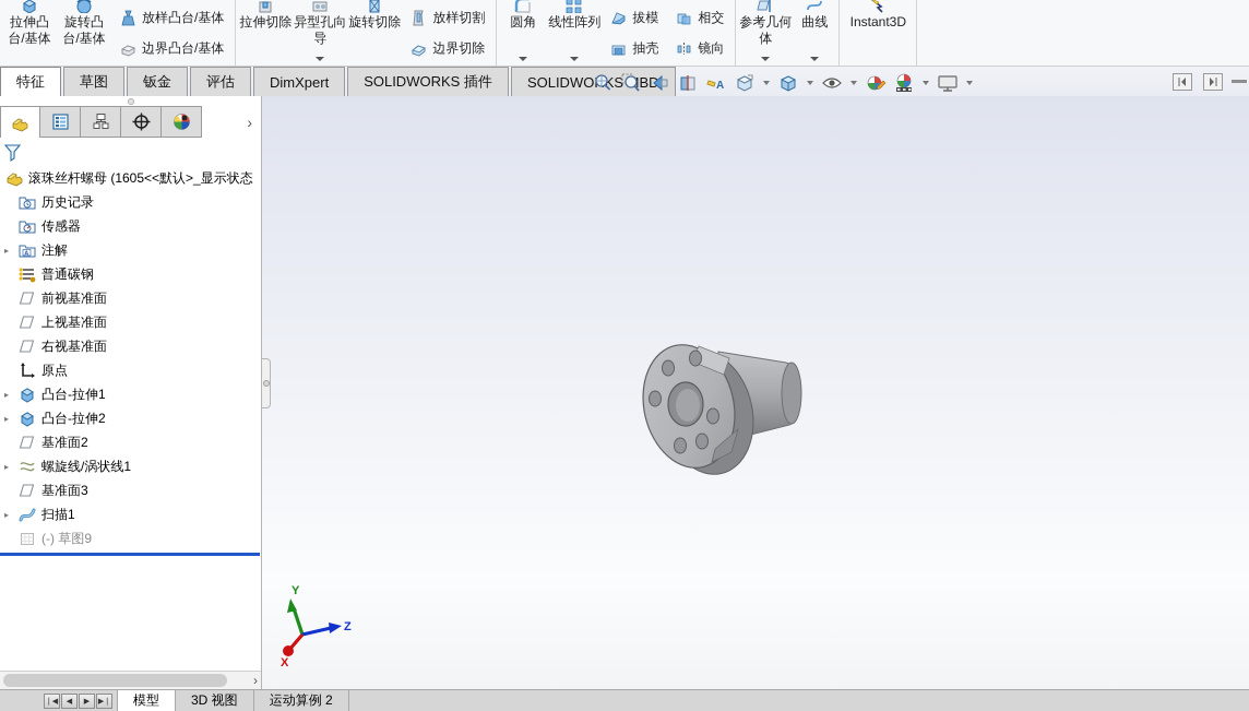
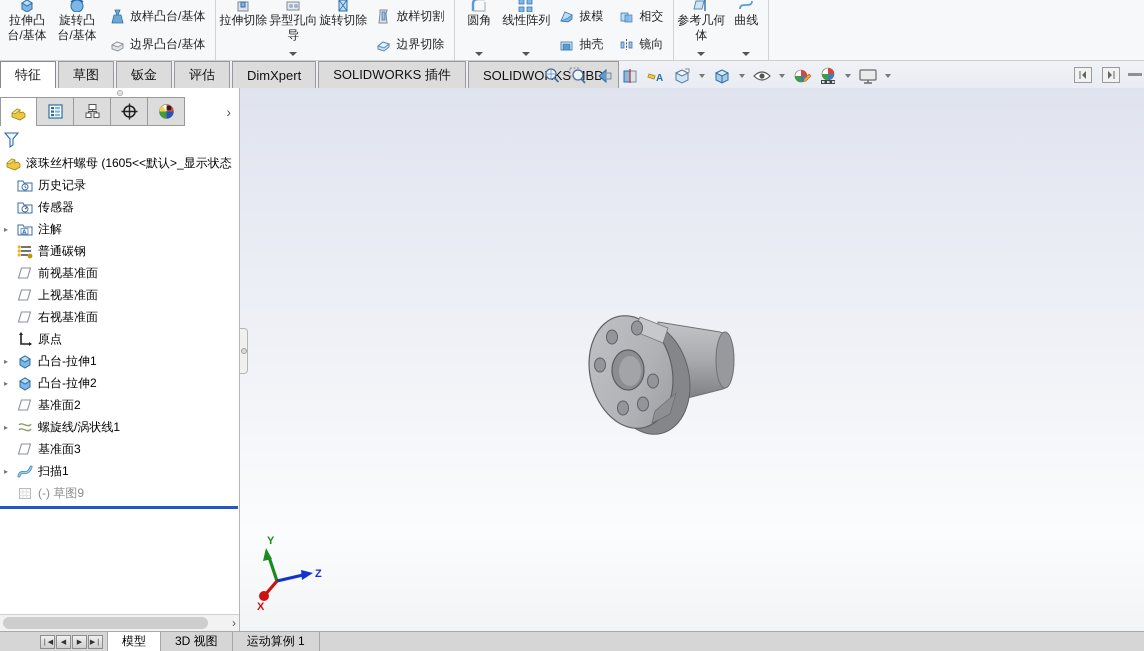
  拉伸凸台/基体
  旋转凸台/基体
  放样凸台/基体
  边界凸台/基体
  拉伸切除
  异型孔向导
  旋转切除
  放样切割
  边界切除
  圆角
  线性阵列
  拔模
  抽壳
  相交
  镜向
  参考几何体
  曲线
- Instant3D
  特征
  草图
  钣金
  评估
  DimXpert
  SOLIDWORKS 插件
  SOLIDWOKSBD
  A
  Y
  Z
  X
  ›
  滚珠丝杆螺母 (1605<<默认>_显示状态
  历史记录
  传感器
  ▸
  注解
  普通碳钢
  前视基准面
  上视基准面
  右视基准面
  原点
  ▸
  凸台-拉伸1
  ▸
  凸台-拉伸2
  基准面2
  ▸
  螺旋线/涡状线1
  基准面3
  ▸
  扫描1
  (-) 草图9
  ›
  模型
  3D 视图
- 运动算例 2
+ 运动算例 1
